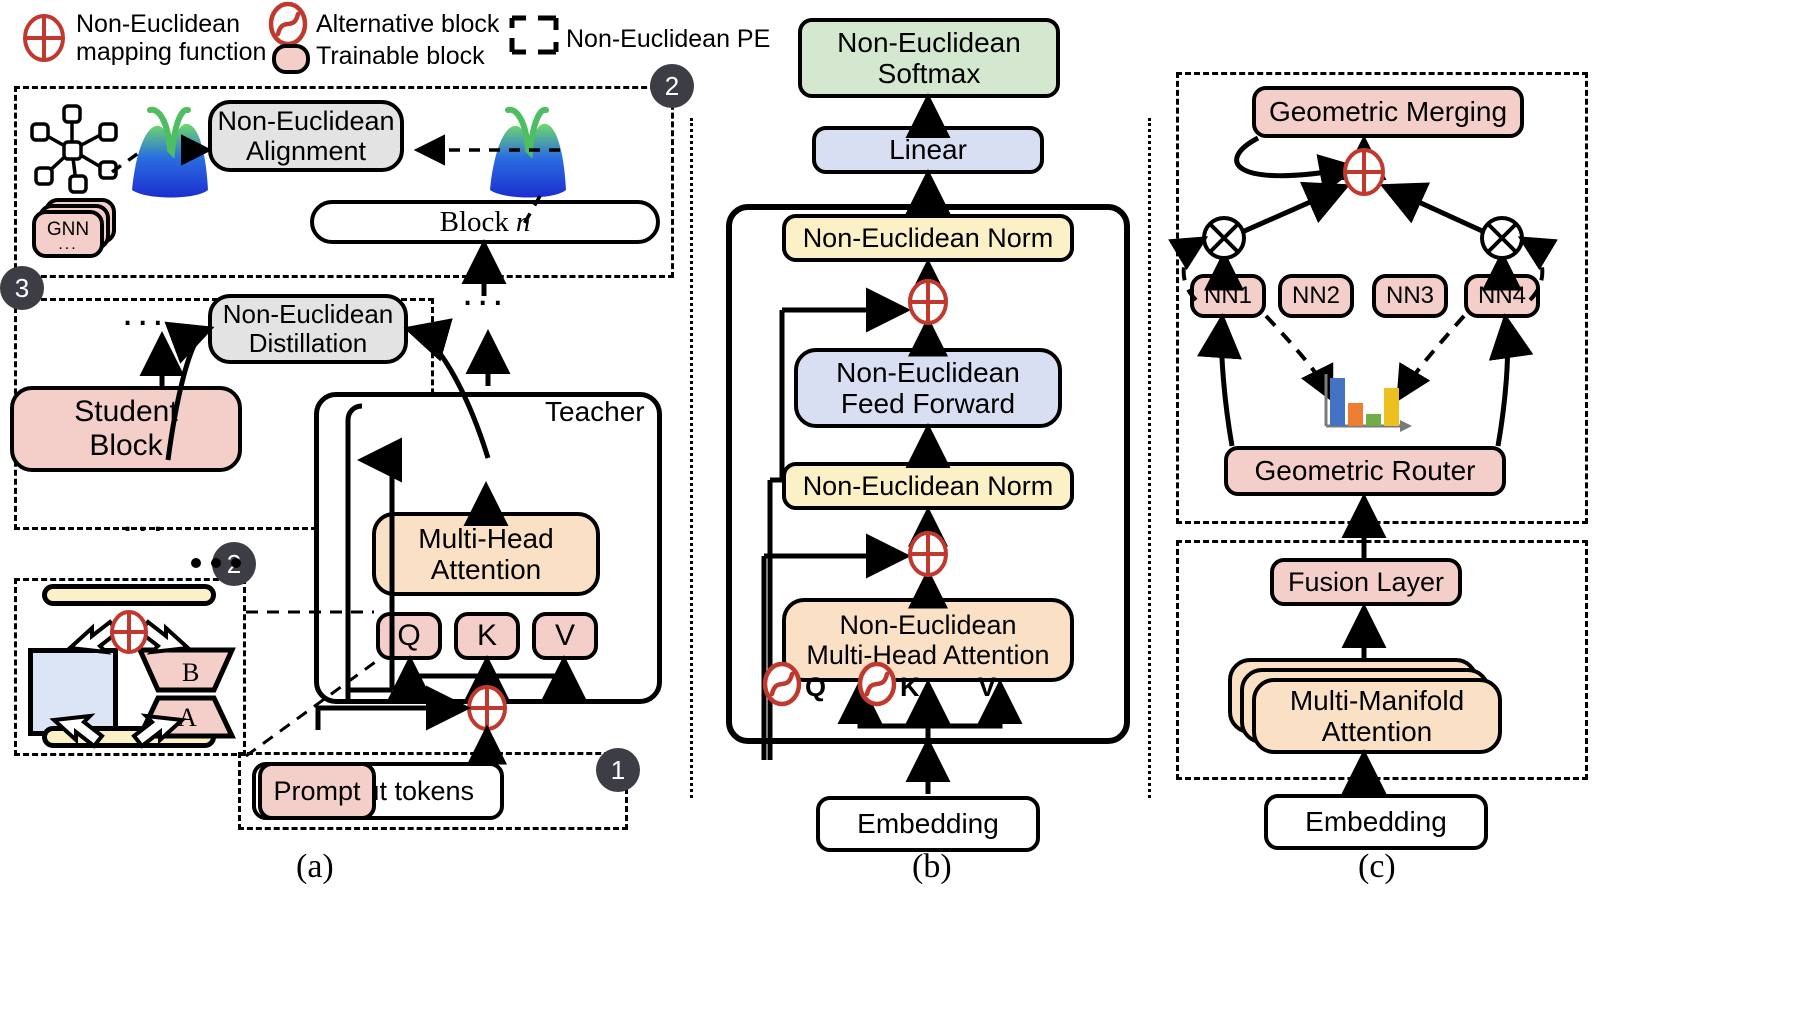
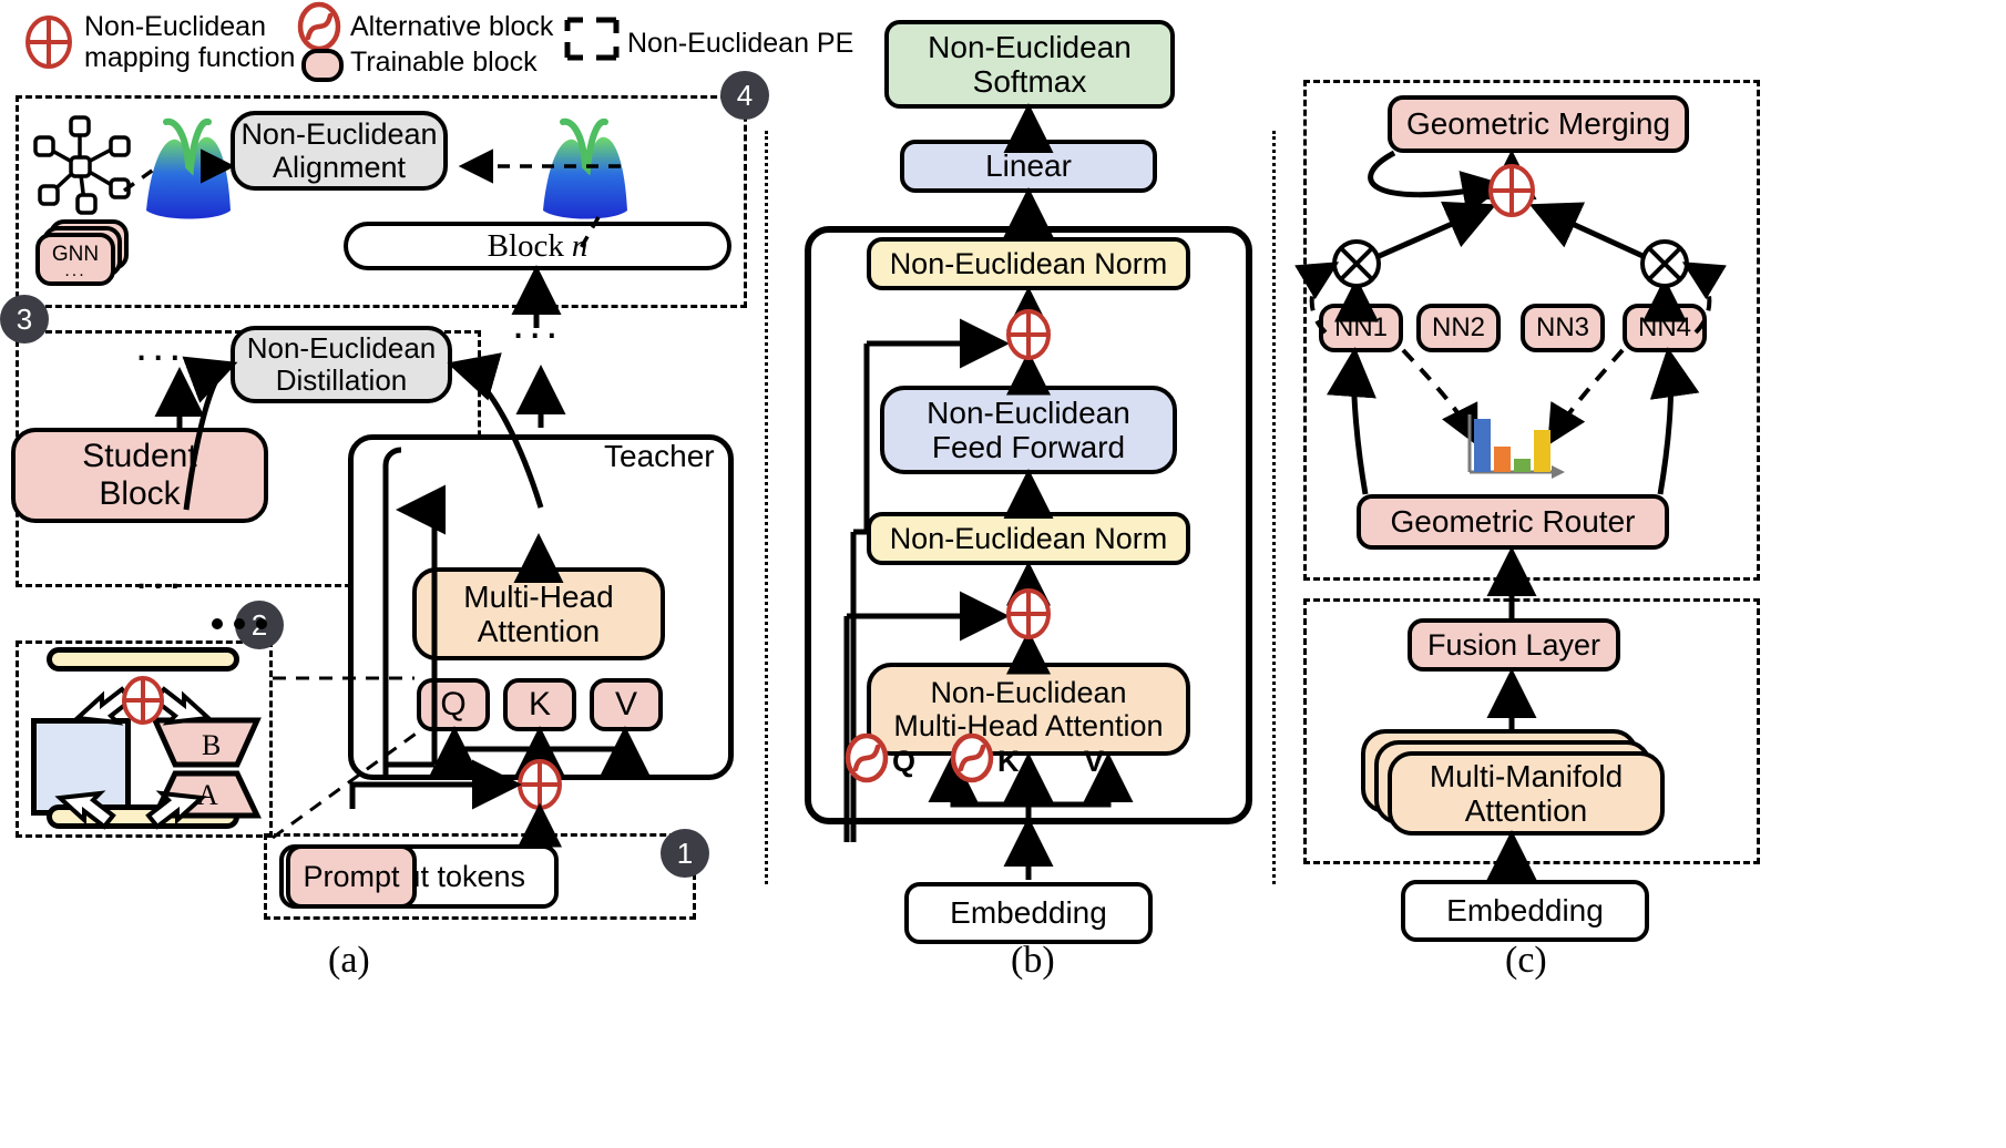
  Non-Euclidean
  mapping function
  Alternative block
  Trainable block
  Non-Euclidean PE
- 2
+ 4
  3
  1
  Non-Euclidean
  Alignment
  GNN
  ...
  Block
  n
  Non-Euclidean
  Distillation
  Studen
  Block
  ...
  ...
  Teacher
  Multi-Head
  Attention
  Q
  K
  V
  Prompt
  (a)
  Non-Euclidean
  Softmax
  Linear
  Non-Euclidean Norm
  Non-Euclidean
  Feed Forward
  Non-Euclidean Norm
  Non-Euclidean
  Multi-Head Attention
  Q
  K
  V
  Embedding
  (b)
  Geometric Merging
  NN1
  NN2
  NN3
  NN4
  Geometric Router
  Fusion Layer
  Multi-Manifold
  Attention
  Embedding
  (c)
  B
  A
